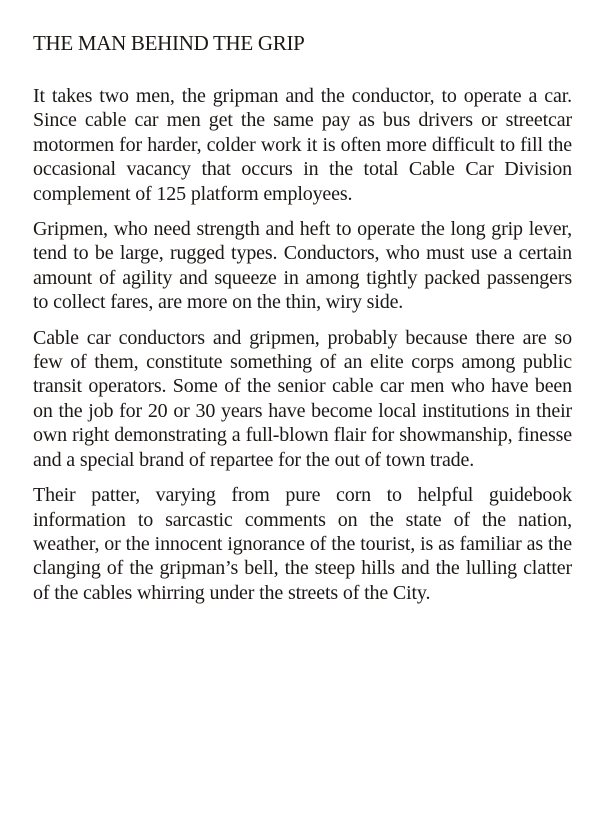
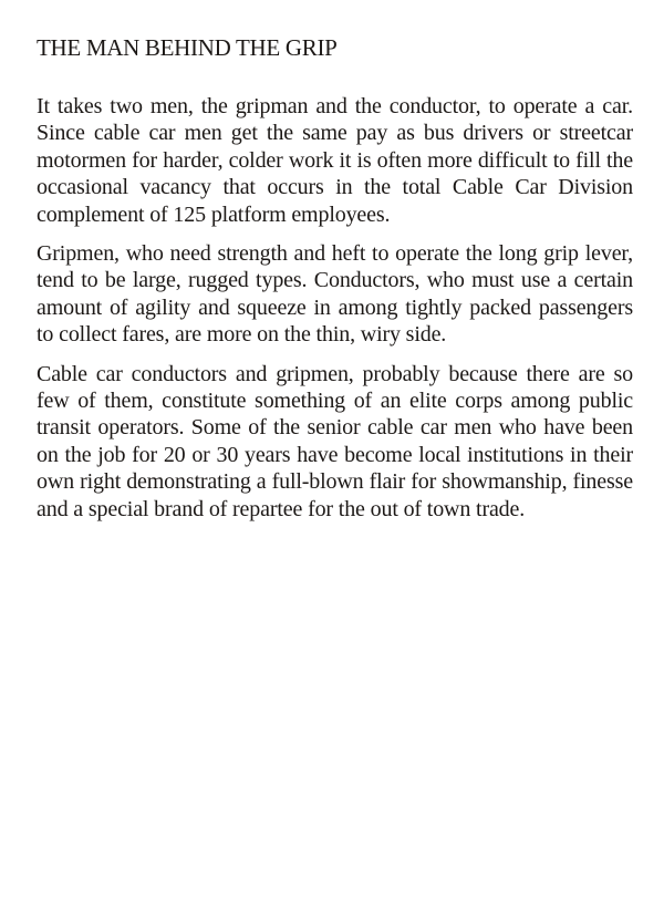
  THE MAN BEHIND THE GRIP
  It takes two men, the gripman and the conductor, to oper­ate a car. Since cable car men get the same pay as bus drivers or streetcar motormen for harder, colder work it is often more difficult to fill the occasional vacancy that occurs in the total Cable Car Division complement of 125 platform employees.
  Gripmen, who need strength and heft to operate the long grip lever, tend to be large, rugged types. Conductors, who must use a certain amount of agility and squeeze in among tightly packed passengers to collect fares, are more on the thin, wiry side.
  Cable car conductors and gripmen, probably because there are so few of them, constitute something of an elite corps among public transit operators. Some of the senior cable car men who have been on the job for 20 or 30 years have become local institutions in their own right demonstrating a full-blown flair for showmanship, finesse and a special brand of repartee for the out of town trade.
- Their patter, varying from pure corn to helpful guidebook information to sarcastic comments on the state of the nation, weather, or the innocent ignorance of the tourist, is as familiar as the clanging of the gripman’s bell, the steep hills and the lulling clatter of the cables whirring under the streets of the City.
